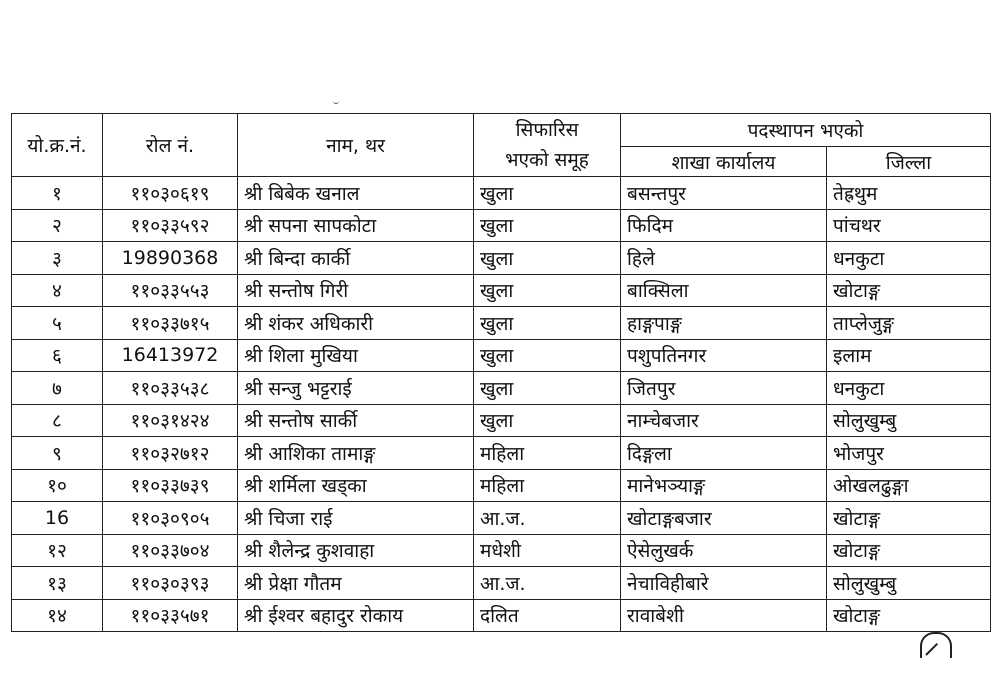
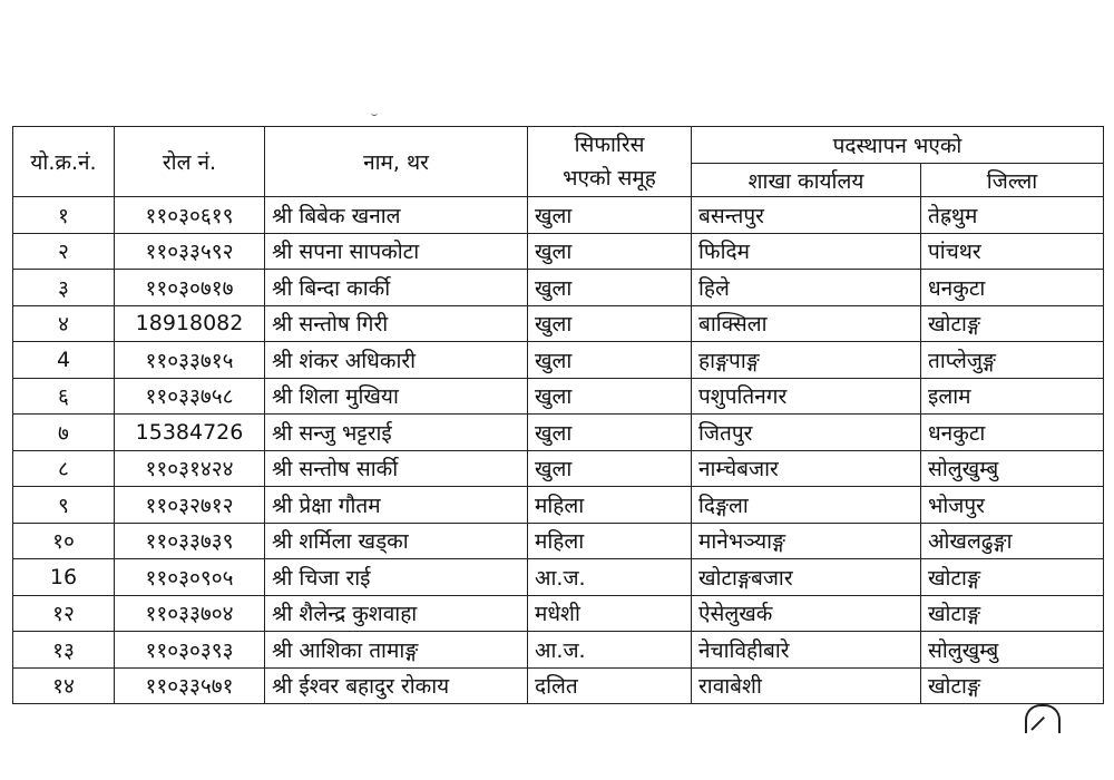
  यो.क्र.नं.	रोल नं.	नाम, थर	सिफारिस भएको समूह	पदस्थापन भएको
  शाखा कार्यालय	जिल्ला
  १	११०३०६१९	श्री बिबेक खनाल	खुला	बसन्तपुर	तेह्रथुम
  २	११०३३५९२	श्री सपना सापकोटा	खुला	फिदिम	पांचथर
- ३	19890368	श्री बिन्दा कार्की	खुला	हिले	धनकुटा
+ ३	११०३०७१७	श्री बिन्दा कार्की	खुला	हिले	धनकुटा
- ४	११०३३५५३	श्री सन्तोष गिरी	खुला	बाक्सिला	खोटाङ्ग
+ ४	18918082	श्री सन्तोष गिरी	खुला	बाक्सिला	खोटाङ्ग
- ५	११०३३७१५	श्री शंकर अधिकारी	खुला	हाङ्गपाङ्ग	ताप्लेजुङ्ग
+ 4	११०३३७१५	श्री शंकर अधिकारी	खुला	हाङ्गपाङ्ग	ताप्लेजुङ्ग
- ६	16413972	श्री शिला मुखिया	खुला	पशुपतिनगर	इलाम
+ ६	११०३३७५८	श्री शिला मुखिया	खुला	पशुपतिनगर	इलाम
- ७	११०३३५३८	श्री सन्जु भट्टराई	खुला	जितपुर	धनकुटा
+ ७	15384726	श्री सन्जु भट्टराई	खुला	जितपुर	धनकुटा
  ८	११०३१४२४	श्री सन्तोष सार्की	खुला	नाम्चेबजार	सोलुखुम्बु
- ९	११०३२७१२	श्री आशिका तामाङ्ग	महिला	दिङ्गला	भोजपुर
+ ९	११०३२७१२	श्री प्रेक्षा गौतम	महिला	दिङ्गला	भोजपुर
  १०	११०३३७३९	श्री शर्मिला खड्का	महिला	मानेभञ्याङ्ग	ओखलढुङ्गा
  16	११०३०९०५	श्री चिजा राई	आ.ज.	खोटाङ्गबजार	खोटाङ्ग
  १२	११०३३७०४	श्री शैलेन्द्र कुशवाहा	मधेशी	ऐसेलुखर्क	खोटाङ्ग
- १३	११०३०३९३	श्री प्रेक्षा गौतम	आ.ज.	नेचाविहीबारे	सोलुखुम्बु
+ १३	११०३०३९३	श्री आशिका तामाङ्ग	आ.ज.	नेचाविहीबारे	सोलुखुम्बु
  १४	११०३३५७१	श्री ईश्वर बहादुर रोकाय	दलित	रावाबेशी	खोटाङ्ग
